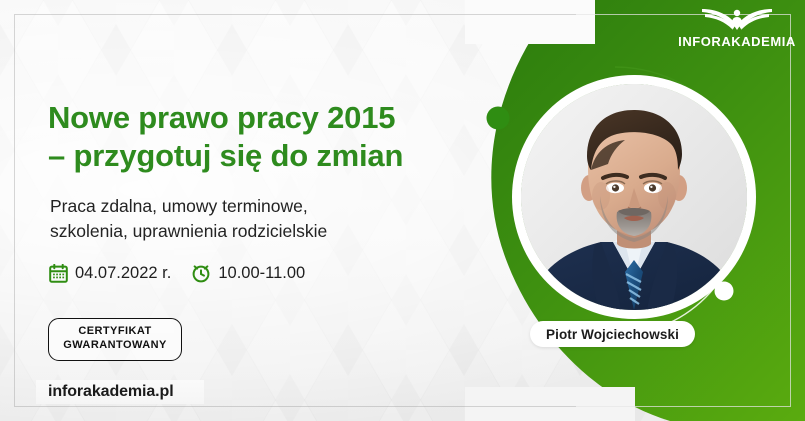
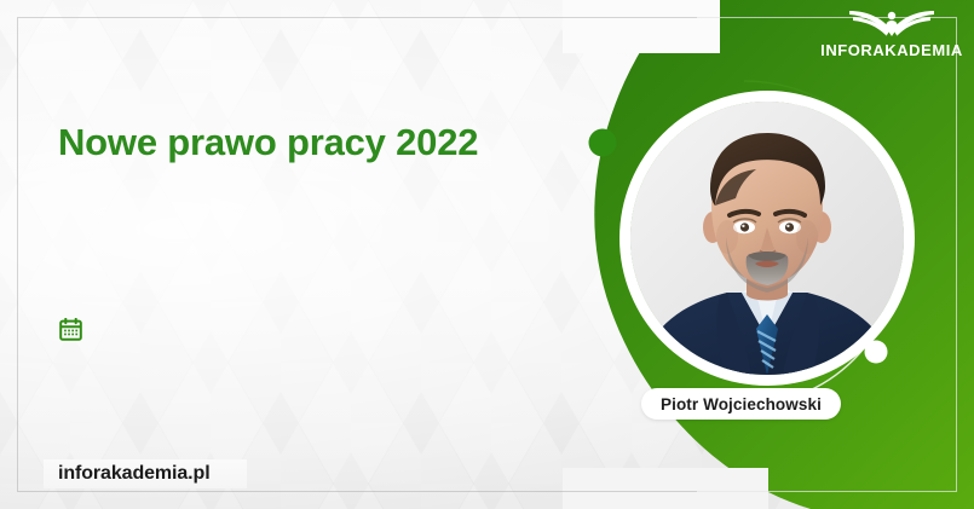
  Piotr Wojciechowski
  INFORAKADEMIA
- Nowe prawo pracy 2015
+ Nowe prawo pracy 2022
- – przygotuj się do zmian
- Praca zdalna, umowy terminowe,
- szkolenia, uprawnienia rodzicielskie
- 04.07.2022 r.
- 10.00-11.00
- CERTYFIKAT
- GWARANTOWANY
  inforakademia.pl
